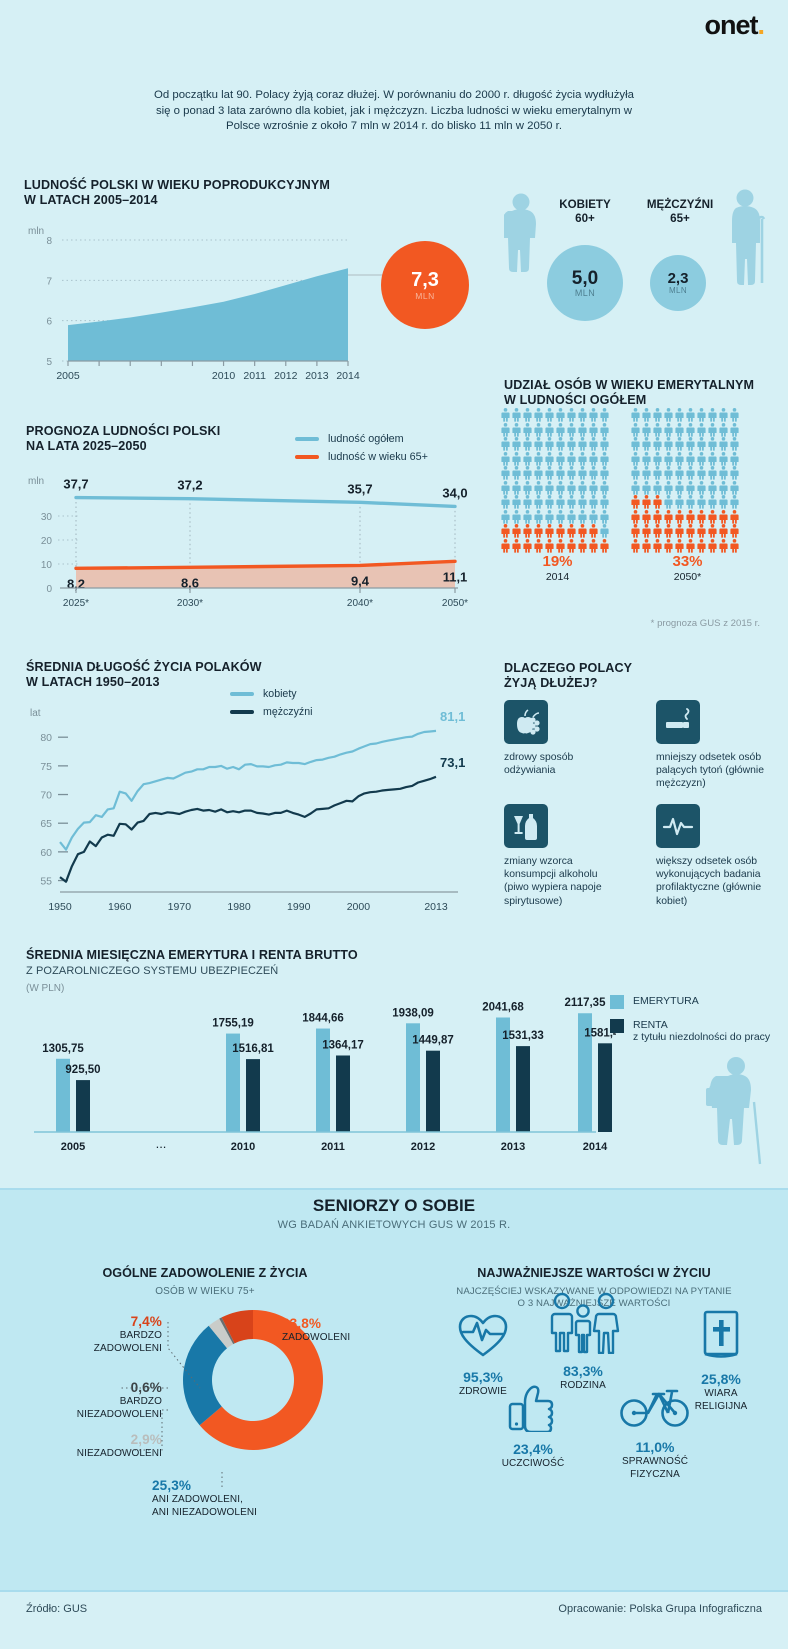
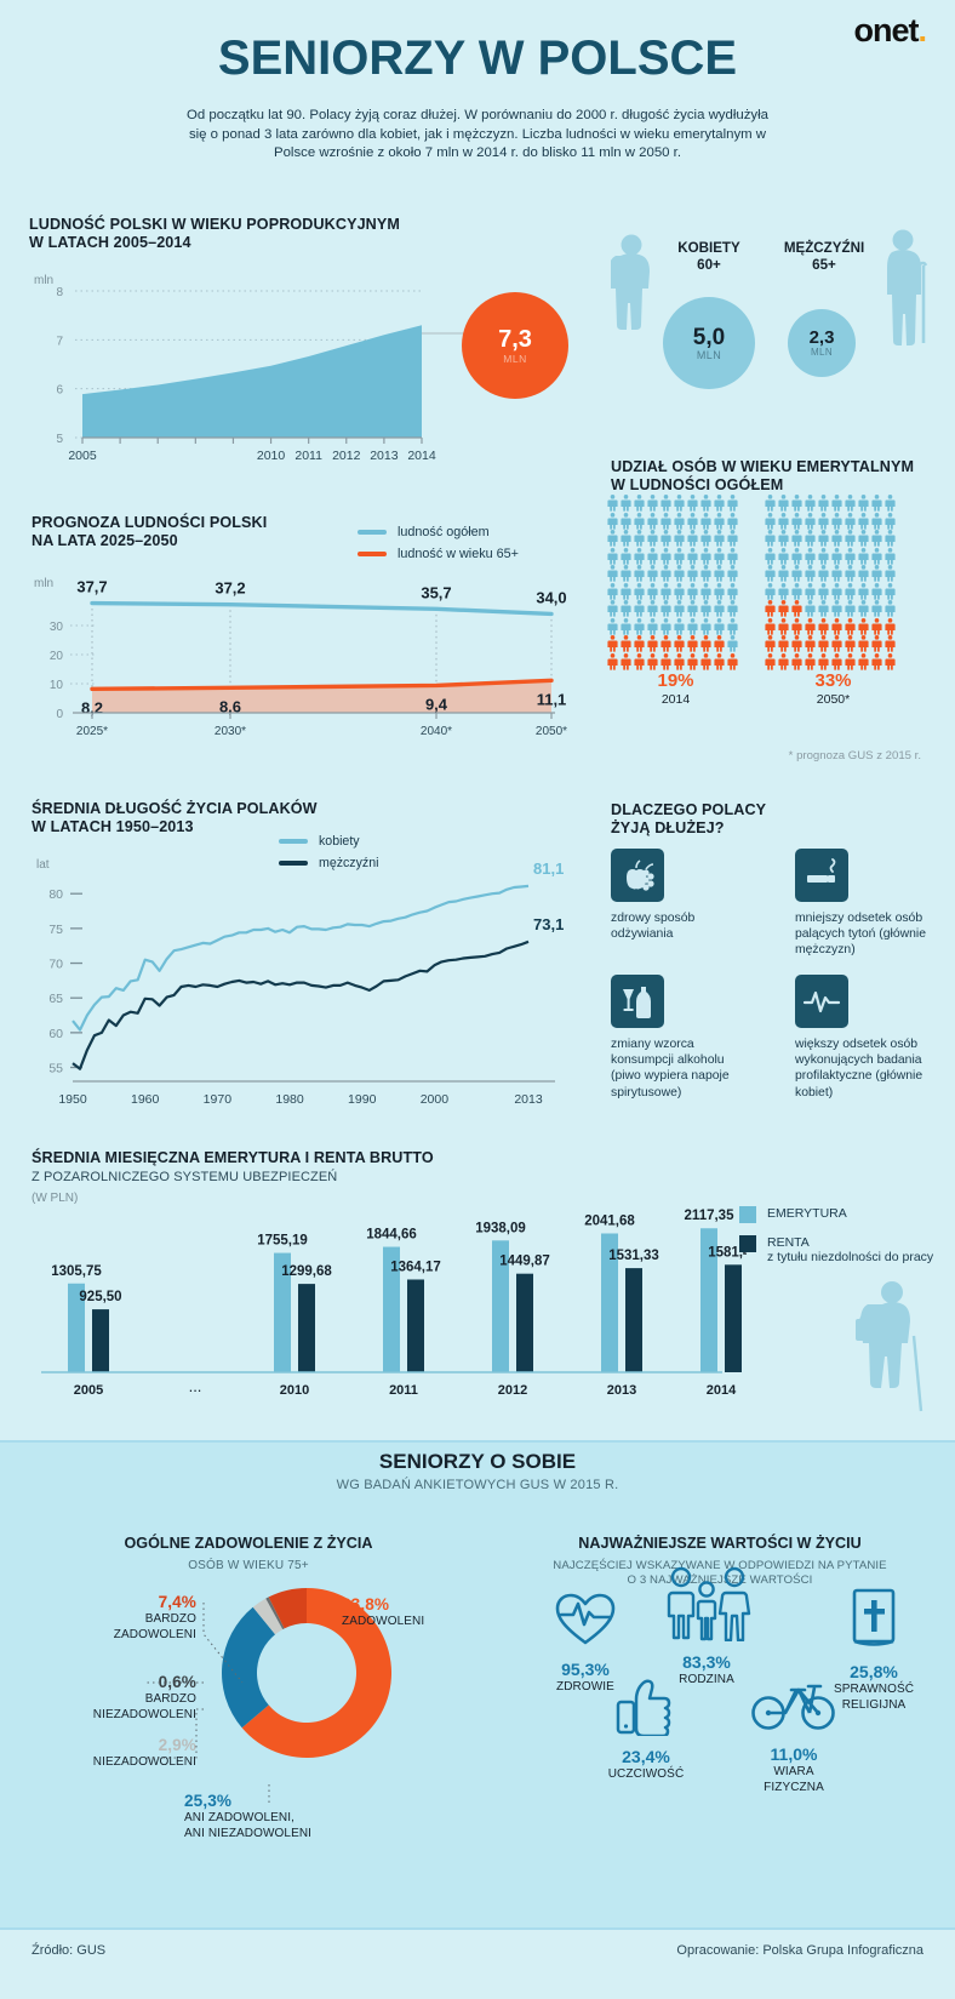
  onet.
+ SENIORZY W POLSCE
  Od początku lat 90. Polacy żyją coraz dłużej. W porównaniu do 2000 r. długość życia wydłużyła się o ponad 3 lata zarówno dla kobiet, jak i mężczyzn. Liczba ludności w wieku emerytalnym w Polsce wzrośnie z około 7 mln w 2014 r. do blisko 11 mln w 2050 r.
  LUDNOŚĆ POLSKI W WIEKU POPRODUKCYJNYM
  W LATACH 2005–2014
  mln
  5
  6
  7
  8
  2005
  2010
  2011
  2012
  2013
  2014
  7,3
  MLN
  KOBIETY
  60+
  MĘŻCZYŹNI
  65+
  5,0
  MLN
  2,3
  MLN
  PROGNOZA LUDNOŚCI POLSKI
  NA LATA 2025–2050
  ludność ogółem
  ludność w wieku 65+
  mln
  0
  10
  20
  30
  37,7
  37,2
  35,7
  34,0
  8,2
  8,6
  9,4
  11,1
  2025*
  2030*
  2040*
  2050*
  * prognoza GUS z 2015 r.
  UDZIAŁ OSÓB W WIEKU EMERYTALNYM
  W LUDNOŚCI OGÓŁEM
  19%
  2014
  33%
  2050*
  ŚREDNIA DŁUGOŚĆ ŻYCIA POLAKÓW
  W LATACH 1950–2013
  kobiety
  mężczyźni
  lat
  55
  60
  65
  70
  75
  80
  81,1
  73,1
  1950
  1960
  1970
  1980
  1990
  2000
  2013
  DLACZEGO POLACY
  ŻYJĄ DŁUŻEJ?
  zdrowy sposób odżywiania
  mniejszy odsetek osób palących tytoń (głównie mężczyzn)
  zmiany wzorca konsumpcji alkoholu (piwo wypiera napoje spirytusowe)
  większy odsetek osób wykonujących badania profilaktyczne (głównie kobiet)
  ŚREDNIA MIESIĘCZNA EMERYTURA I RENTA BRUTTO
  Z POZAROLNICZEGO SYSTEMU UBEZPIECZEŃ
  (W PLN)
  1305,75
  925,50
  1755,19
- 1516,81
+ 1299,68
  1844,66
  1364,17
  1938,09
  1449,87
  2041,68
  1531,33
  2117,35
  1581,
  2005
  2010
  2011
  2012
  2013
  2014
  ...
  EMERYTURA
  RENTA
  z tytułu niezdolności do pracy
  SENIORZY O SOBIE
  WG BADAŃ ANKIETOWYCH GUS W 2015 R.
  OGÓLNE ZADOWOLENIE Z ŻYCIA
  OSÓB W WIEKU 75+
  63,8%
  ZADOWOLENI
  7,4%
  BARDZO
  ZADOWOLENI
  06%
  BARDZO
  NIEZADOWOLENI
  2,9%
  NIEZADOWOLENI
  25,3%
  ANI ZADOWOLENI,
  ANI NIEZADOWOLENI
  NAJWAŻNIEJSZE WARTOŚCI W ŻYCIU
  NAJCZĘŚCIEJ WSKAZYWANE W ODPOWIEDZI NA PYTANIE
  O 3 NAJWAŻNIEJZ WARTOŚCI
  95,3%
  ZDROWIE
  83,3%
  RODZINA
  25,8%
- WIARA
+ SPRAWNOŚĆ
  RELIGIJNA
  23,4%
  UCZCIWOŚĆ
  11,0%
- SPRAWNOŚĆ
+ WIARA
  FIZYCZNA
  Źródło: GUS
  Opracowanie: Polska Grupa Infograficzna
